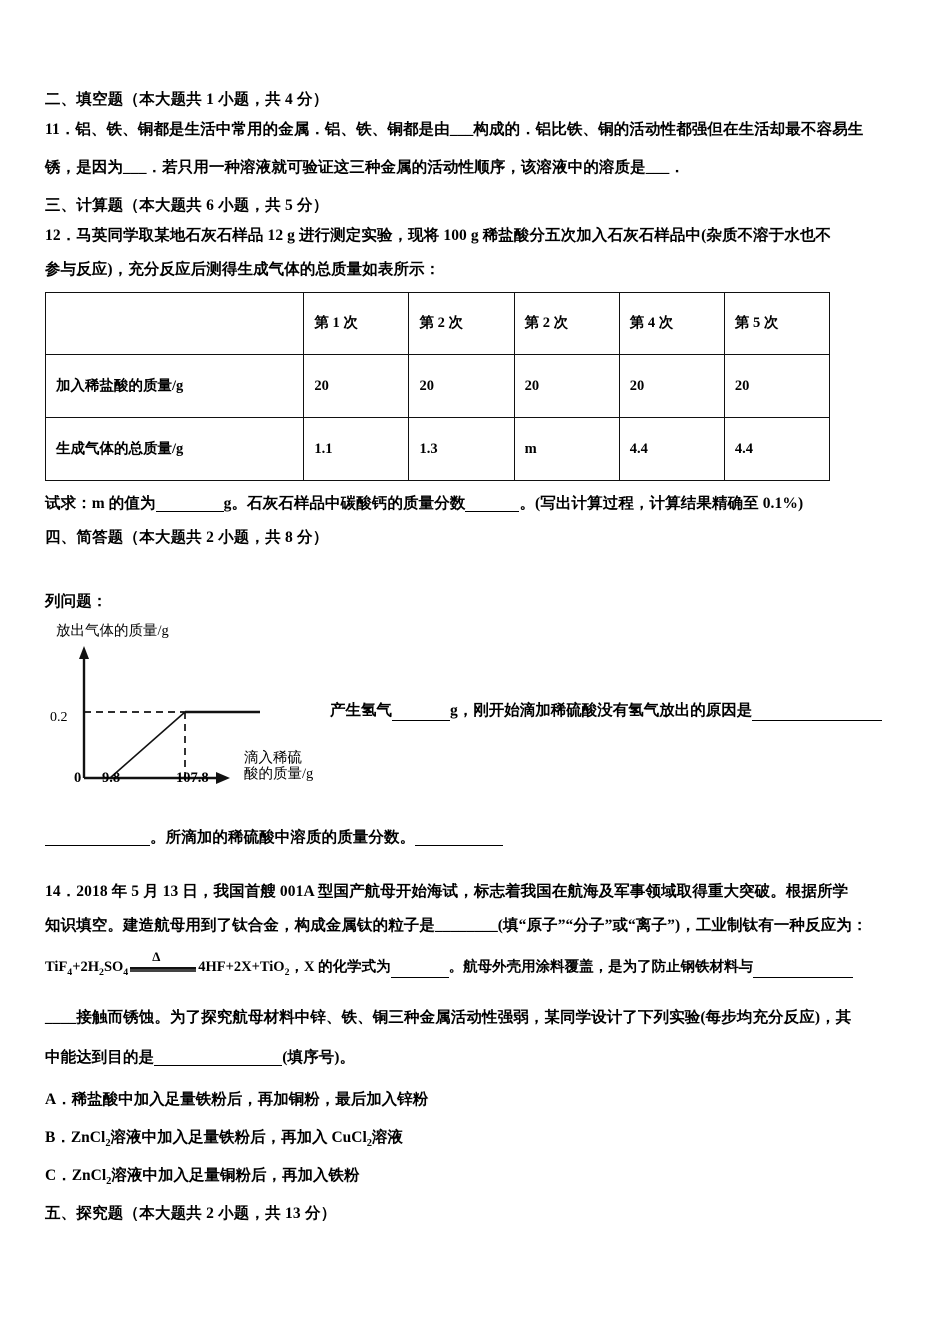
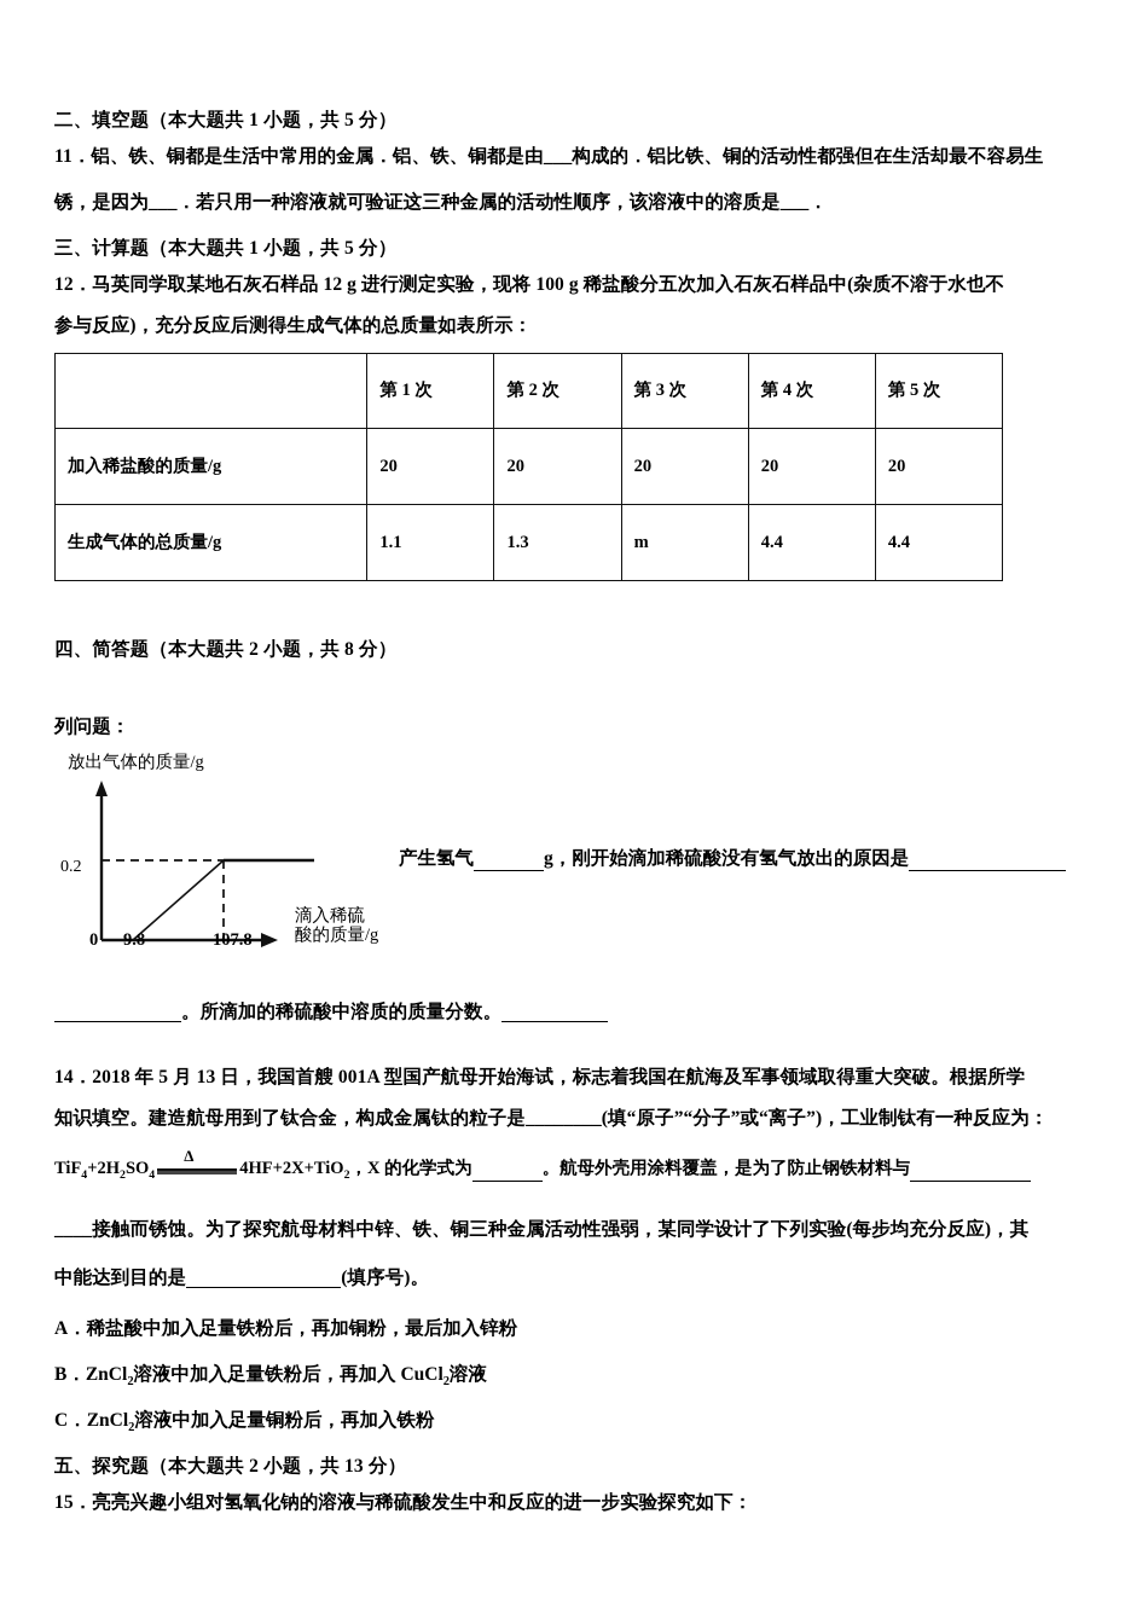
- 二、填空题（本大题共 1 小题，共 4 分）
+ 二、填空题（本大题共 1 小题，共 5 分）
  11．铝、铁、铜都是生活中常用的金属．铝、铁、铜都是由___构成的．铝比铁、铜的活动性都强但在生活却最不容易生
  锈，是因为___．若只用一种溶液就可验证这三种金属的活动性顺序，该溶液中的溶质是___．
- 三、计算题（本大题共 6 小题，共 5 分）
+ 三、计算题（本大题共 1 小题，共 5 分）
  12．马英同学取某地石灰石样品 12 g 进行测定实验，现将 100 g 稀盐酸分五次加入石灰石样品中(杂质不溶于水也不
  参与反应)，充分反应后测得生成气体的总质量如表所示：
- 	第 1 次	第 2 次	第 2 次	第 4 次	第 5 次
+ 	第 1 次	第 2 次	第 3 次	第 4 次	第 5 次
  加入稀盐酸的质量/g	20	20	20	20	20
  生成气体的总质量/g	1.1	1.3	m	4.4	4.4
- 试求：m 的值为 g。石灰石样品中碳酸钙的质量分数 。(写出计算过程，计算结果精确至 0.1%)
  四、简答题（本大题共 2 小题，共 8 分）
  列问题：
  放出气体的质量/g
  0.2
  0
  9.8
  107.8
  滴入稀硫
  酸的质量/g
  产生氢气 g，刚开始滴加稀硫酸没有氢气放出的原因是
  。所滴加的稀硫酸中溶质的质量分数。
  14．2018 年 5 月 13 日，我国首艘 001A 型国产航母开始海试，标志着我国在航海及军事领域取得重大突破。根据所学
  知识填空。建造航母用到了钛合金，构成金属钛的粒子是________(填“原子”“分子”或“离子”)，工业制钛有一种反应为：
  TiF4+2H2SO4
  Δ
  4HF+2X+TiO2，X 的化学式为 。航母外壳用涂料覆盖，是为了防止钢铁材料与
  ____接触而锈蚀。为了探究航母材料中锌、铁、铜三种金属活动性强弱，某同学设计了下列实验(每步均充分反应)，其
  中能达到目的是 (填序号)。
  A．稀盐酸中加入足量铁粉后，再加铜粉，最后加入锌粉
  B．ZnCl2溶液中加入足量铁粉后，再加入 CuCl2溶液
  C．ZnCl2溶液中加入足量铜粉后，再加入铁粉
  五、探究题（本大题共 2 小题，共 13 分）
+ 15．亮亮兴趣小组对氢氧化钠的溶液与稀硫酸发生中和反应的进一步实验探究如下：
